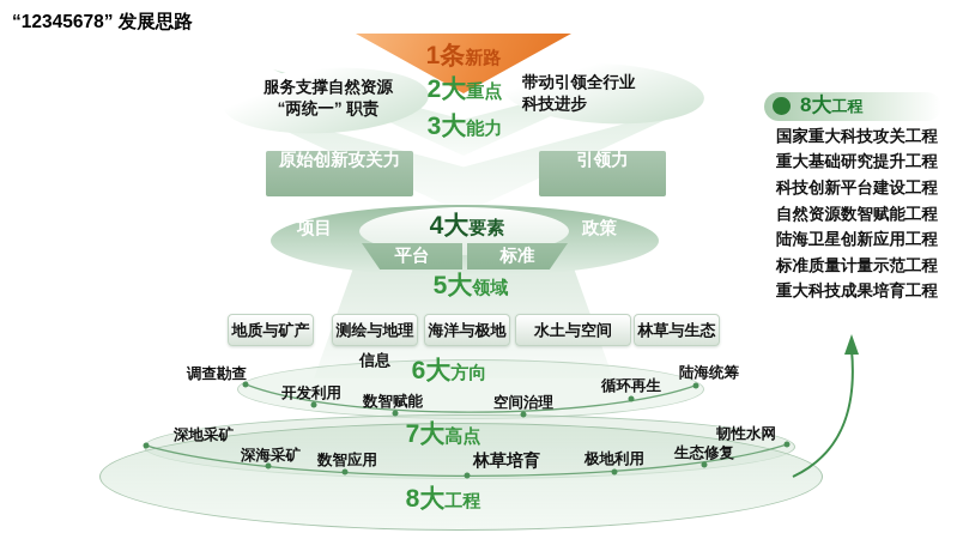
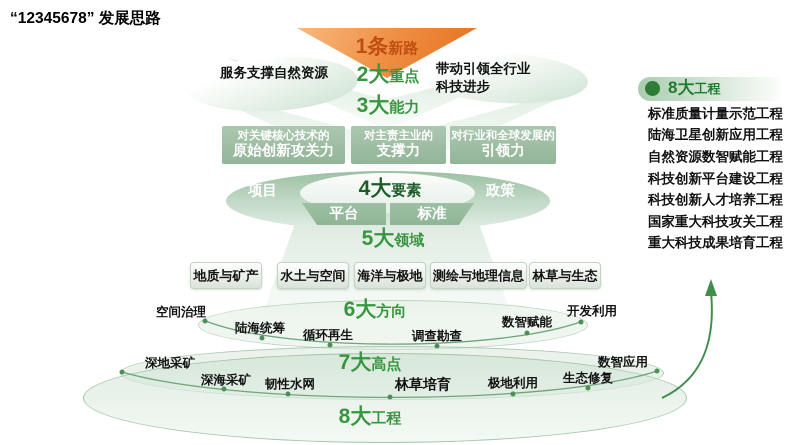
  平台
  标准
  项目
  政策
  服务支撑自然资源
- “两统一” 职责
  带动引领全行业
  科技进步
  “12345678” 发展思路
  1条新路
  2大重点
  3大能力
  4大要素
  5大领域
  6大方向
  7大高点
  8大工程
+ 对关键核心技术的
  原始创新攻关力
+ 对主责主业的
+ 支撑力
+ 对行业和全球发展的
  引领力
  地质与矿产
- 测绘与地理信息
+ 水土与空间
  海洋与极地
- 水土与空间
+ 测绘与地理信息
  林草与生态
- 调查勘查
+ 空间治理
- 开发利用
+ 陆海统筹
- 数智赋能
+ 循环再生
- 空间治理
+ 调查勘查
- 循环再生
+ 数智赋能
- 陆海统筹
+ 开发利用
  深地采矿
  深海采矿
- 数智应用
+ 韧性水网
  林草培育
  极地利用
  生态修复
- 韧性水网
+ 数智应用
  8大工程
- 国家重大科技攻关工程
+ 标准质量计量示范工程
- 重大基础研究提升工程
- 科技创新平台建设工程
+ 陆海卫星创新应用工程
  自然资源数智赋能工程
- 陆海卫星创新应用工程
+ 科技创新平台建设工程
+ 科技创新人才培养工程
- 标准质量计量示范工程
+ 国家重大科技攻关工程
  重大科技成果培育工程
